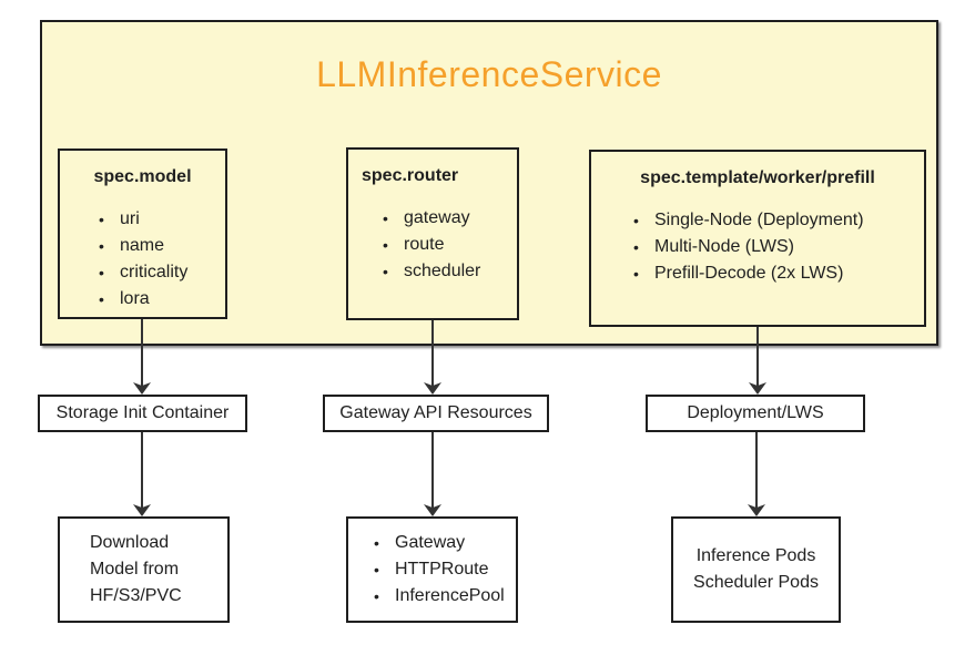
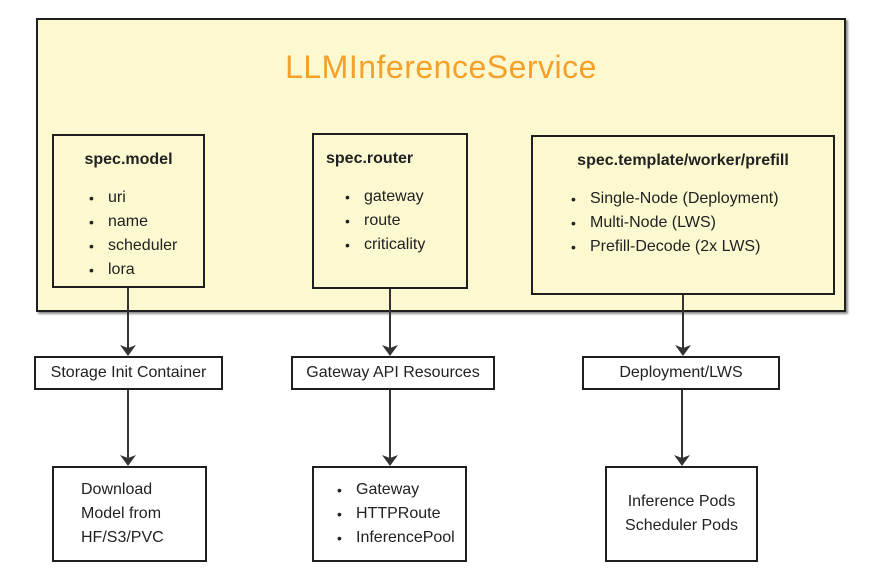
  LLMInferenceService
  spec.model
  uri
  name
- criticality
+ scheduler
  lora
  spec.router
  gateway
  route
- scheduler
+ criticality
  spec.template/worker/prefill
  Single-Node (Deployment)
  Multi-Node (LWS)
  Prefill-Decode (2x LWS)
  Storage Init Container
  Gateway API Resources
  Deployment/LWS
  Download
  Model from
  HF/S3/PVC
  Gateway
  HTTPRoute
  InferencePool
  Inference Pods
  Scheduler Pods
